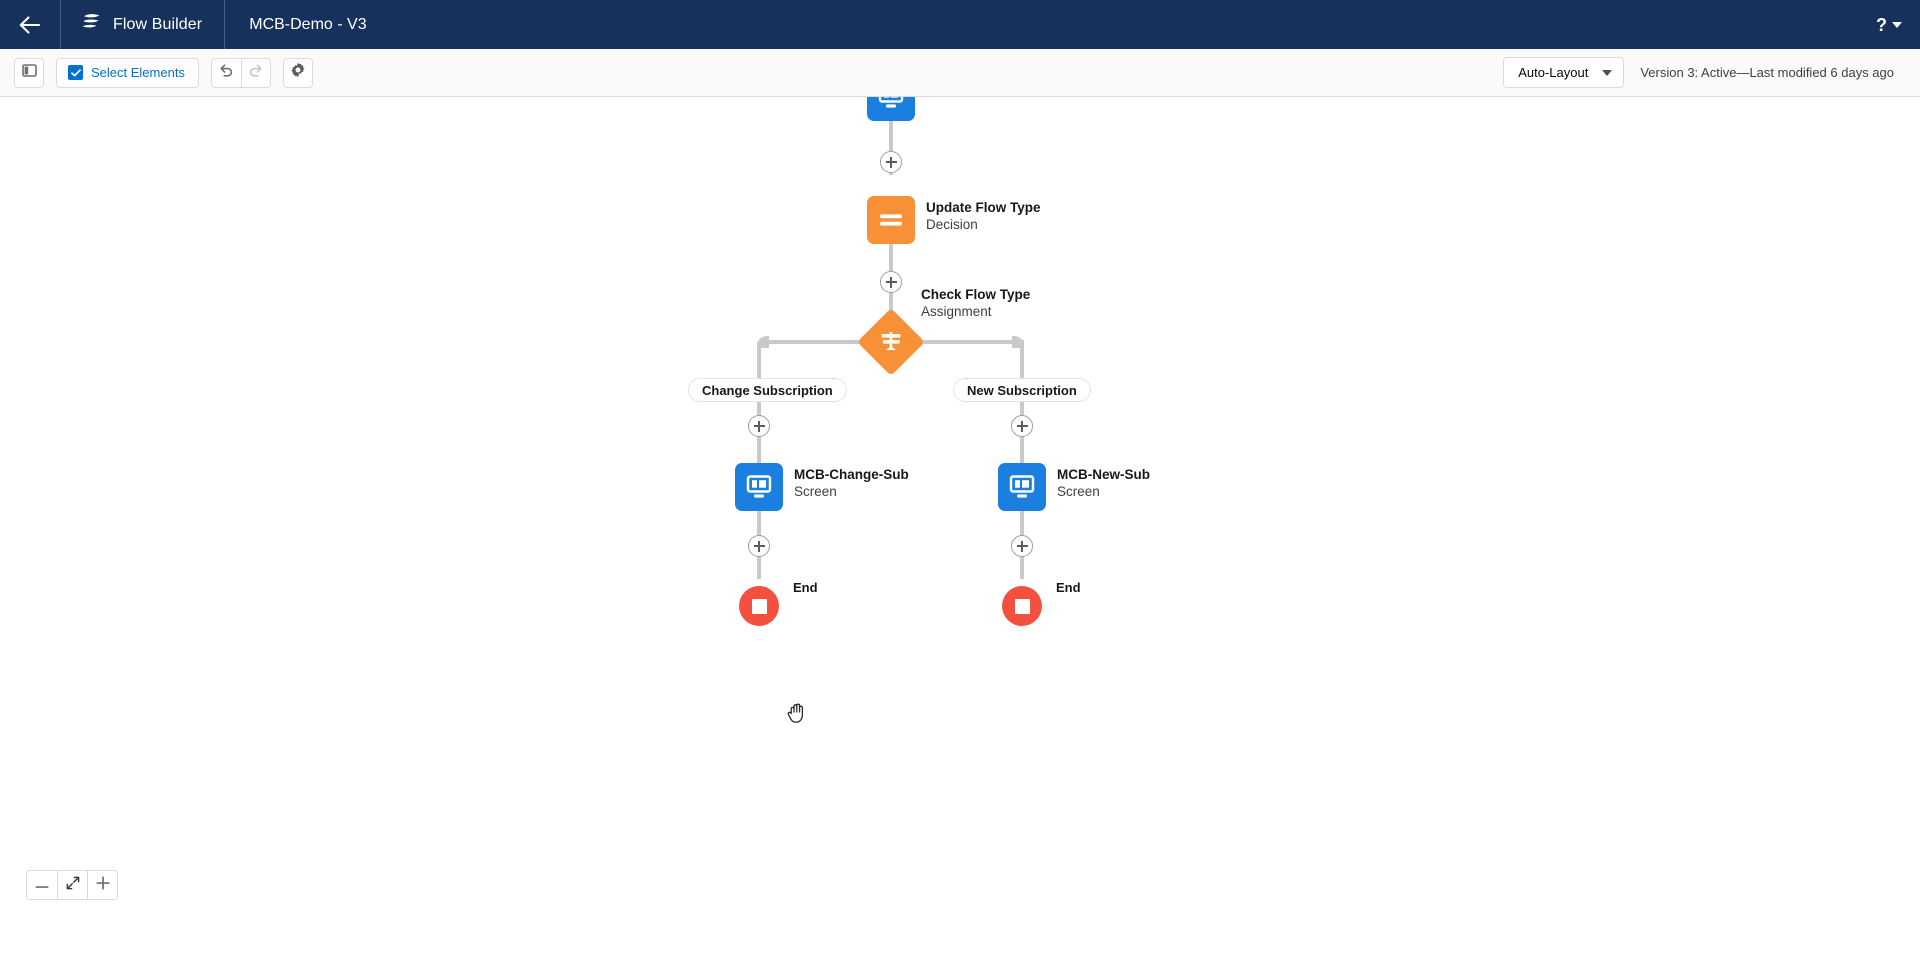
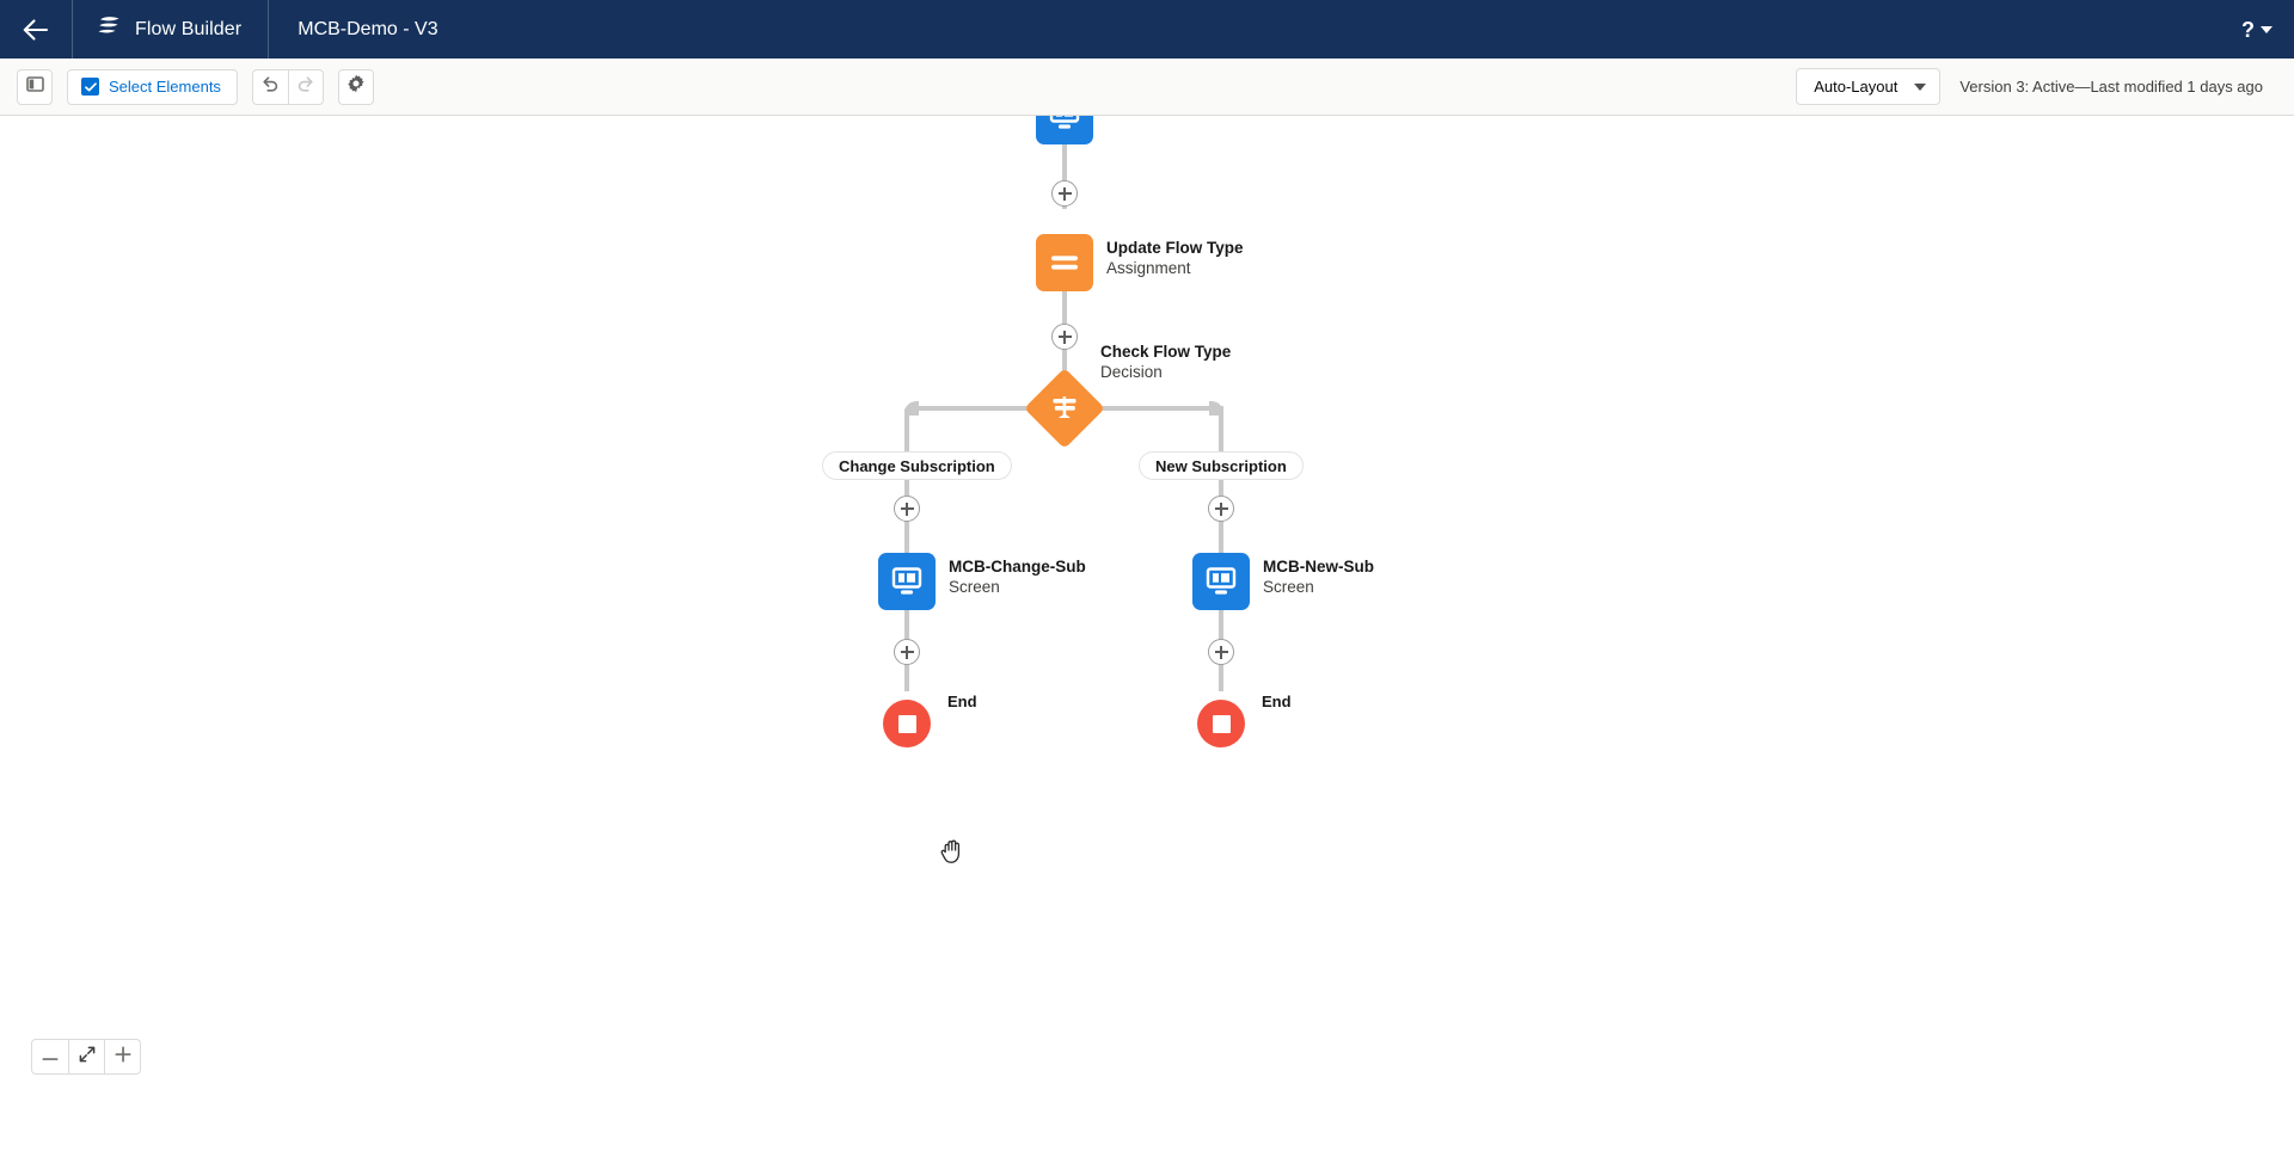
  Flow Builder
  MCB-Demo - V3
  ?
  Select Elements
  Auto-Layout
- Version 3: Active—Last modified 6 days ago
+ Version 3: Active—Last modified 1 days ago
  Update Flow Type
- Decision
+ Assignment
  Check Flow Type
- Assignment
+ Decision
  Change Subscription
  MCB-Change-Sub
  Screen
  End
  New Subscription
  MCB-New-Sub
  Screen
  End
